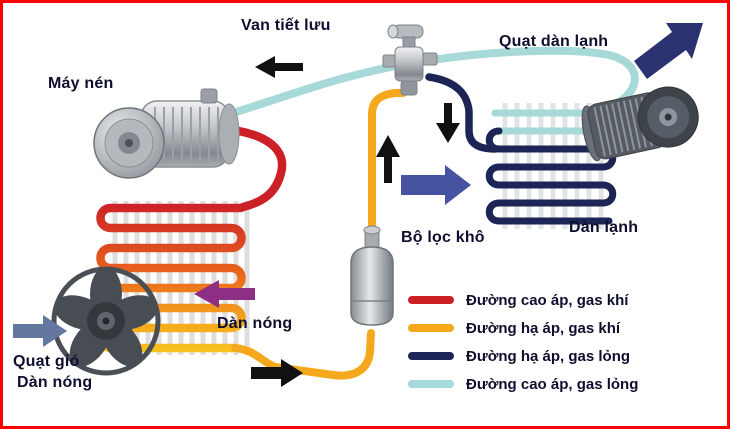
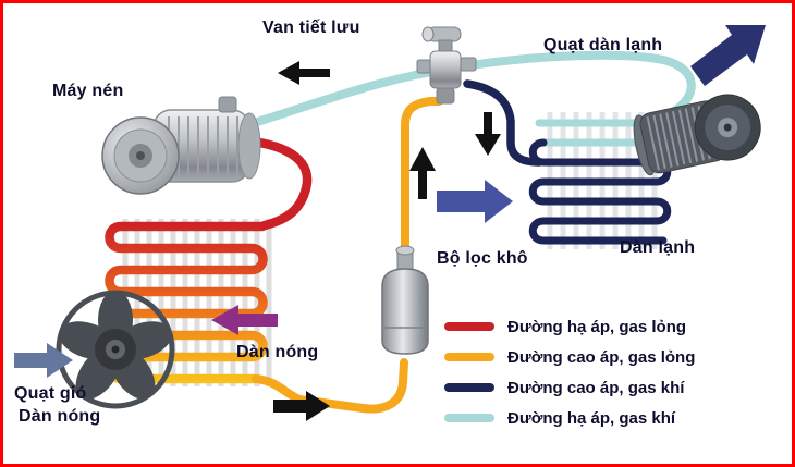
  Van tiết lưu
  Quạt dàn lạnh
  Máy nén
  Dàn lạnh
  Bộ lọc khô
  Dàn nóng
  Quạt gió
  Dàn nóng
- Đường cao áp, gas khí
+ Đường hạ áp, gas lỏng
- Đường hạ áp, gas khí
+ Đường cao áp, gas lỏng
- Đường hạ áp, gas lỏng
+ Đường cao áp, gas khí
- Đường cao áp, gas lỏng
+ Đường hạ áp, gas khí
